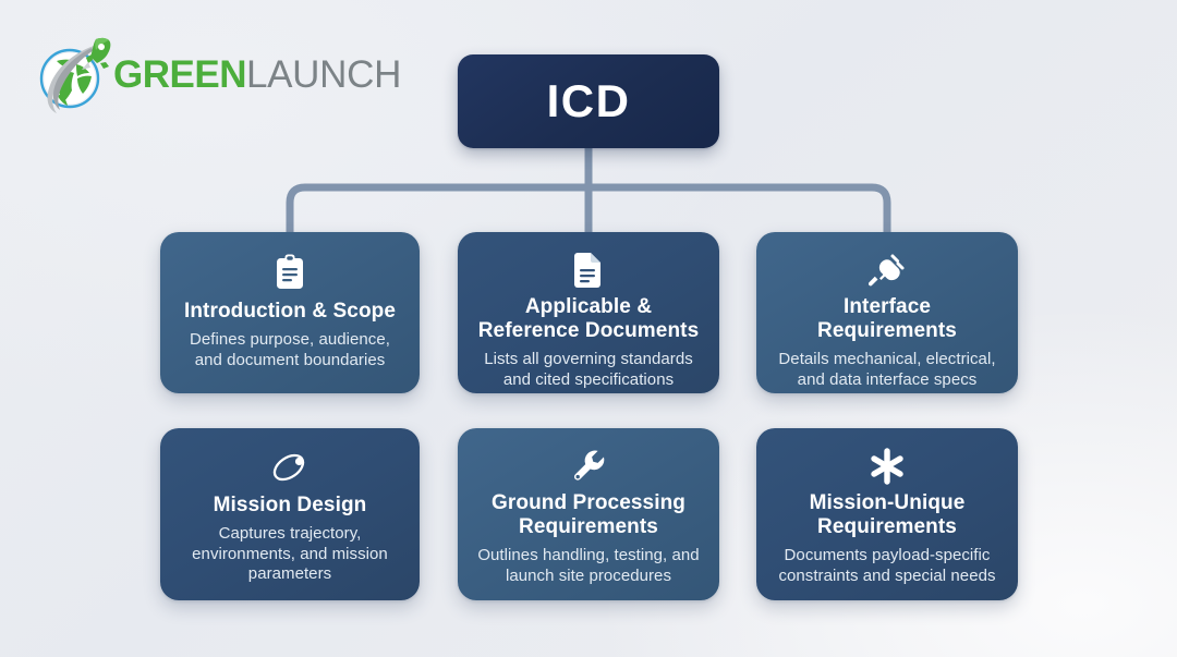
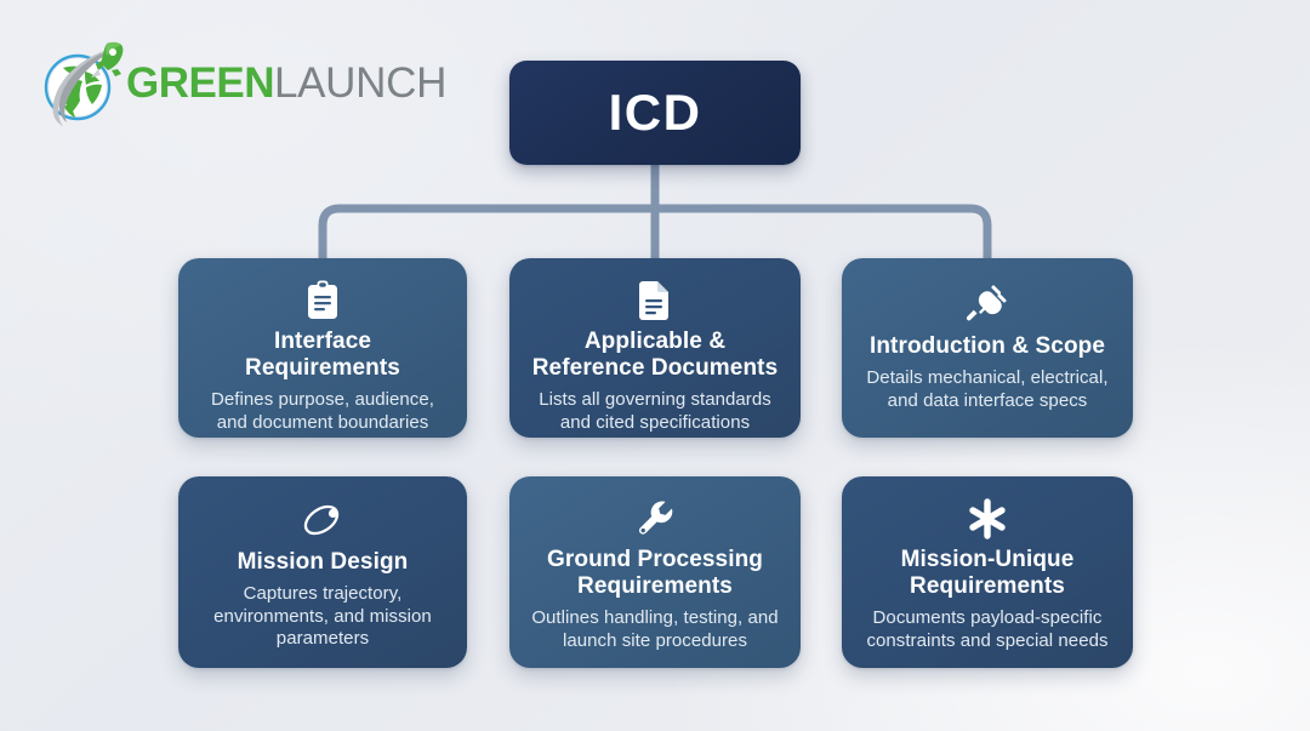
  GREEN
  LAUNCH
  ICD
- Introduction & Scope
+ Interface Requirements
  Defines purpose, audience,
  and document boundaries
  Applicable &
  Reference Documents
  Lists all governing standards
  and cited specifications
- Interface Requirements
+ Introduction & Scope
  Details mechanical, electrical,
  and data interface specs
  Mission Design
  Captures trajectory,
  environments, and mission
  parameters
  Ground Processing
  Requirements
  Outlines handling, testing, and
  launch site procedures
  Mission-Unique
  Requirements
  Documents payload-specific
  constraints and special needs
